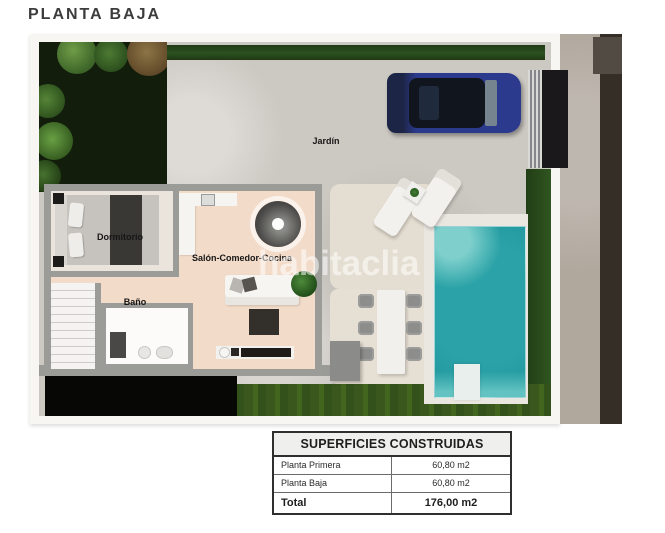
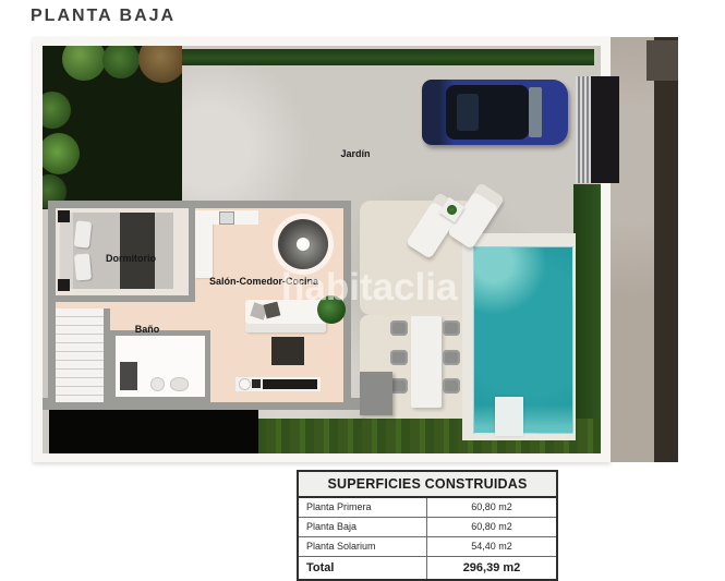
  PLANTA BAJA
  Jardín
  Dormitorio
  Salón-Comedor-Cocina
  Baño
  habitaclia
  SUPERFICIES CONSTRUIDAS
  Planta Primera
  60,80 m2
  Planta Baja
  60,80 m2
+ Planta Solarium
+ 54,40 m2
  Total
- 176,00 m2
+ 296,39 m2
